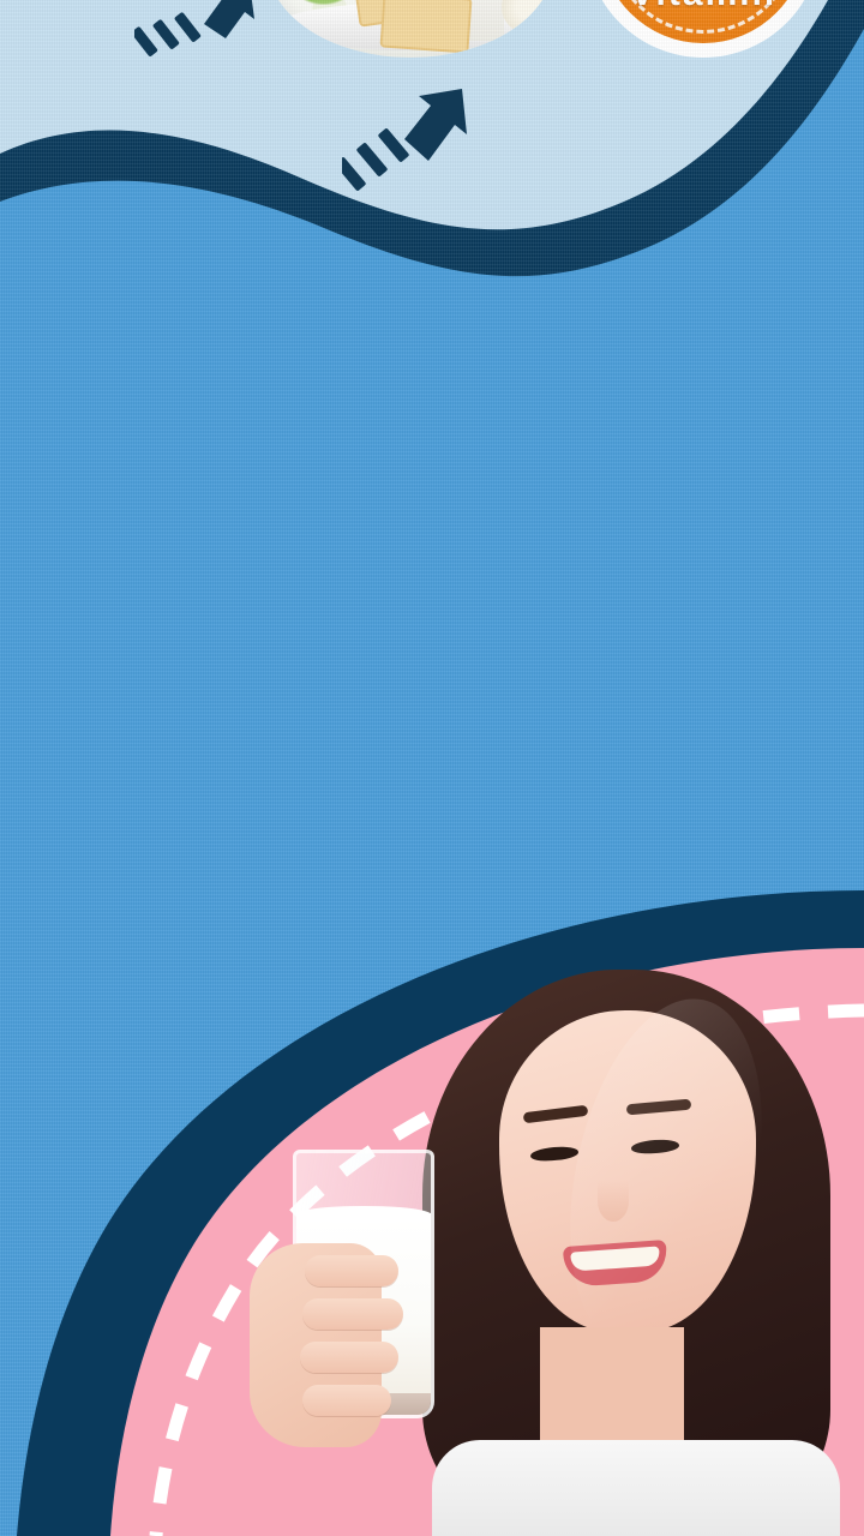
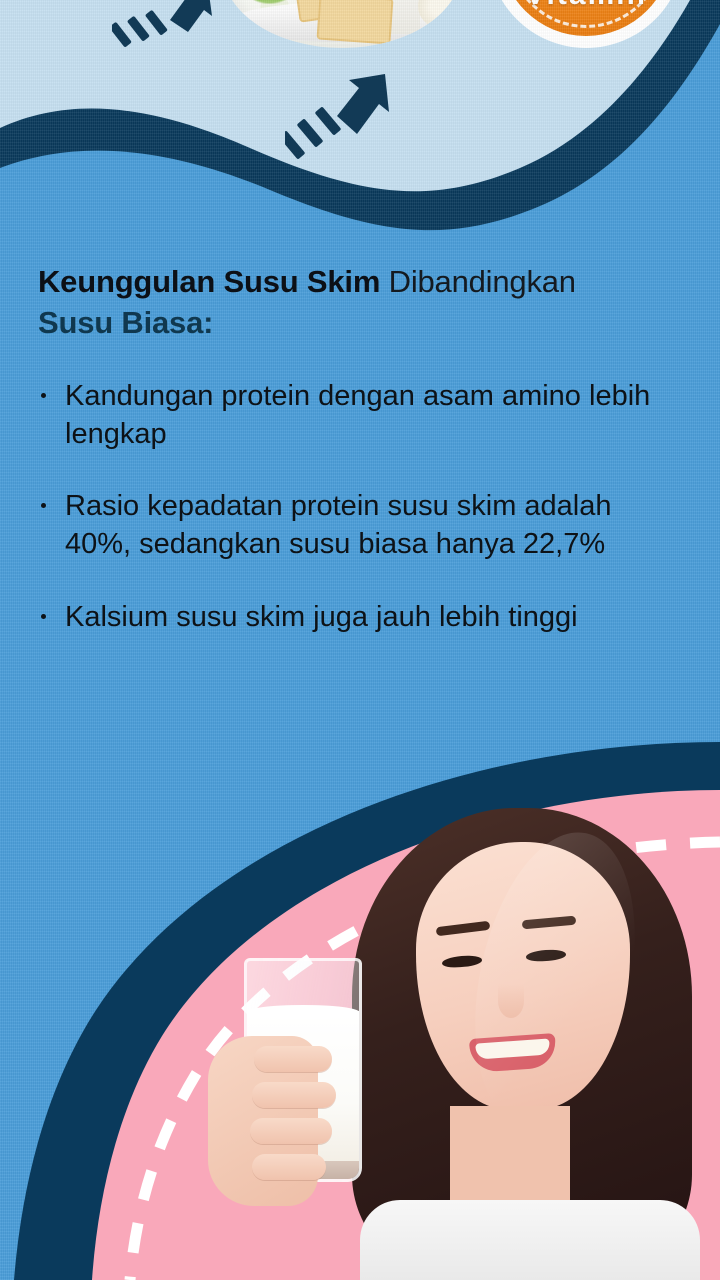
+ Keunggulan Susu Skim Dibandingkan
+ Susu Biasa:
+ Kandungan protein dengan asam amino lebih lengkap
+ Rasio kepadatan protein susu skim adalah 40%, sedangkan susu biasa hanya 22,7%
+ Kalsium susu skim juga jauh lebih tinggi
